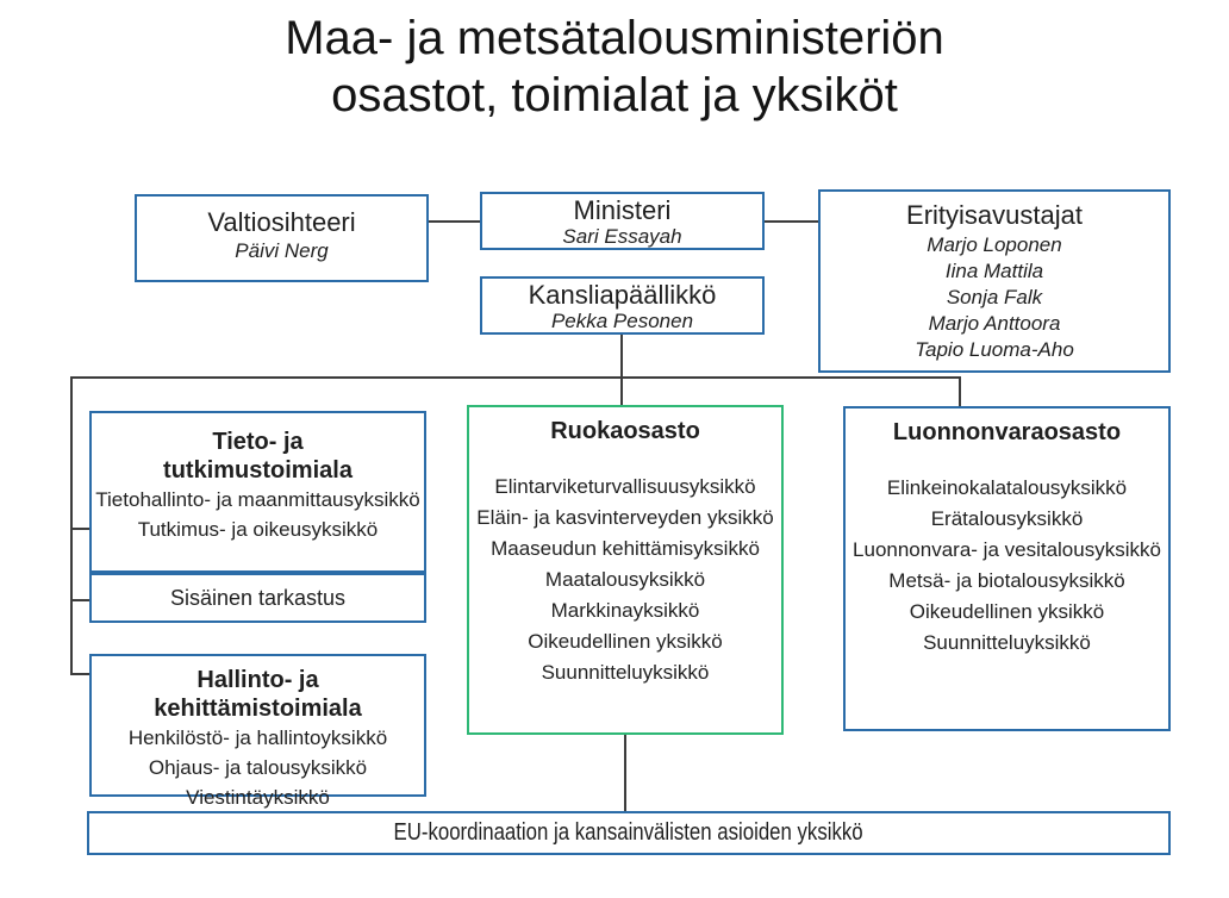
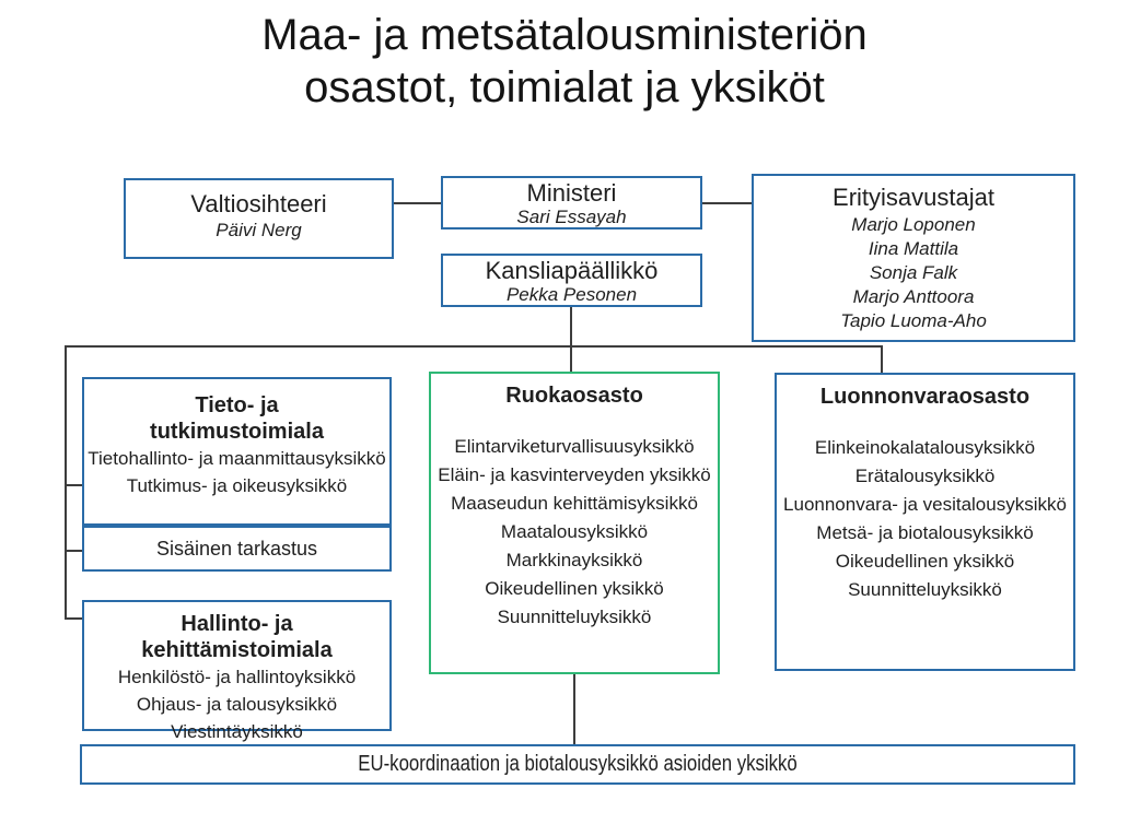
  Maa- ja metsätalousministeriön
  osastot, toimialat ja yksiköt
  Valtiosihteeri
  Päivi Nerg
  Ministeri
  Sari Essayah
  Kansliapäällikkö
  Pekka Pesonen
  Erityisavustajat
  Marjo Loponen
  Iina Mattila
  Sonja Falk
  Marjo Anttoora
  Tapio Luoma-Aho
  Tieto- ja tutkimustoimiala
  Tietohallinto- ja maanmittausyksikkö
  Tutkimus- ja oikeusyksikkö
  Sisäinen tarkastus
  Hallinto- ja kehittämistoimiala
  Henkilöstö- ja hallintoyksikkö
  Ohjaus- ja talousyksikkö
  Viestintäyksikkö
  Ruokaosasto
  Elintarviketurvallisuusyksikkö
  Eläin- ja kasvinterveyden yksikkö
  Maaseudun kehittämisyksikkö
  Maatalousyksikkö
  Markkinayksikkö
  Oikeudellinen yksikkö
  Suunnitteluyksikkö
  Luonnonvaraosasto
  Elinkeinokalatalousyksikkö
  Erätalousyksikkö
  Luonnonvara- ja vesitalousyksikkö
  Metsä- ja biotalousyksikkö
  Oikeudellinen yksikkö
  Suunnitteluyksikkö
- EU-koordinaation ja kansainvälisten asioiden yksikkö
+ EU-koordinaation ja biotalousyksikkö asioiden yksikkö
